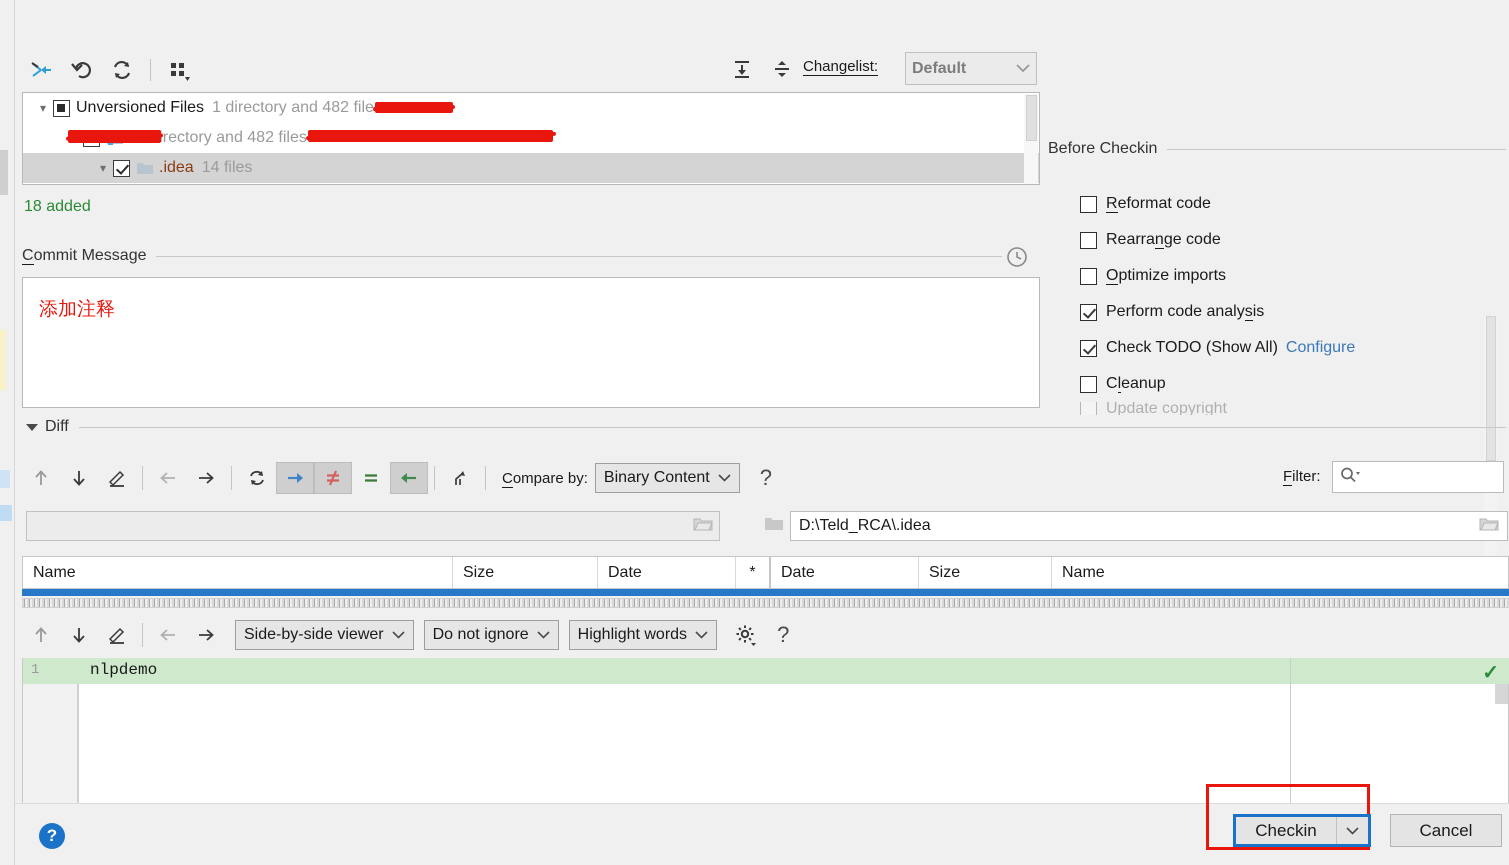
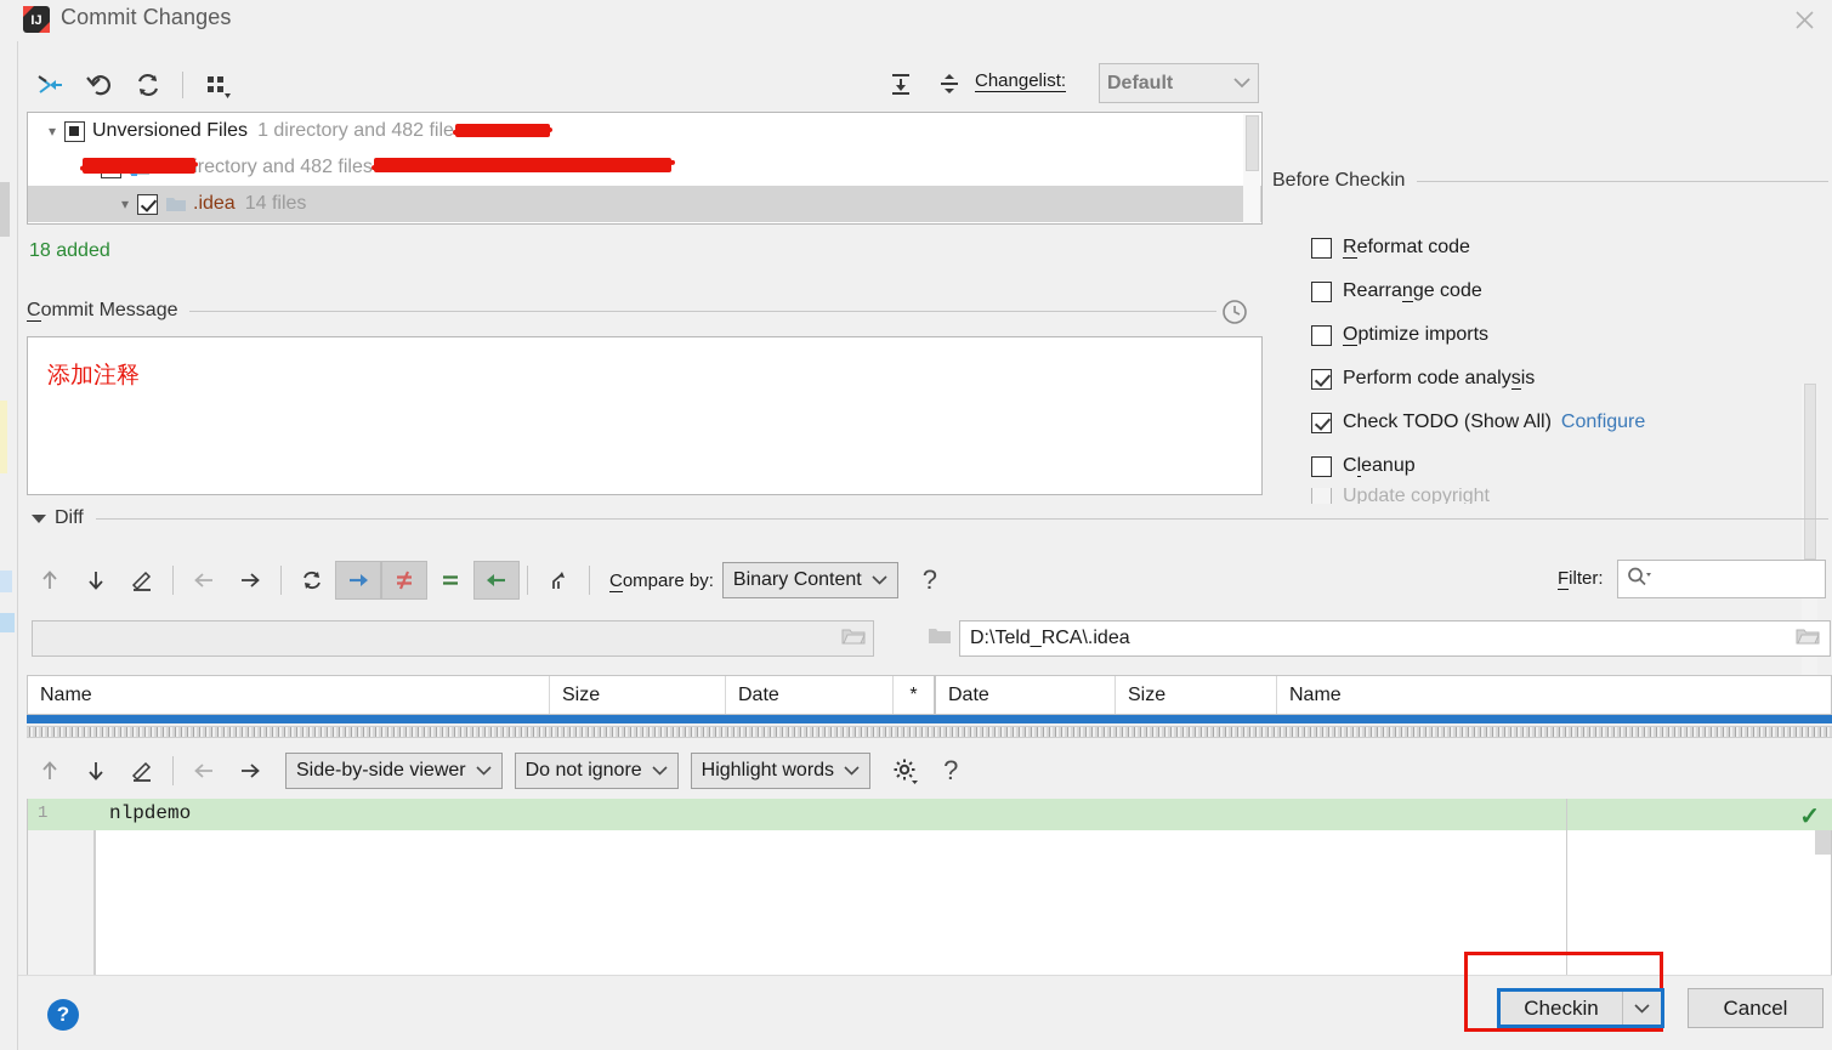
+ IJ
+ Commit Changes
  Changelist:
  Default
  ▾
  Unversioned Files
  1 directory and 482 file
  irectory and 482 files
  ▾
  .idea
  14 files
  18 added
  Before Checkin
  Reformat code
  Rearrange code
  Optimize imports
  Perform code analysis
  Check TODO (Show All)
  Configure
  Cleanup
  Update copyright
  Commit Message
  添加注释
  Diff
  Compare by:
  Binary Content
  ?
  Filter:
  D:\Teld_RCA\.idea
  Name
  Size
  Date
  *
  Date
  Size
  Name
  Side-by-side viewer
  Do not ignore
  Highlight words
  ?
  1
  nlpdemo
  ✓
  ?
  Checkin
  Cancel
